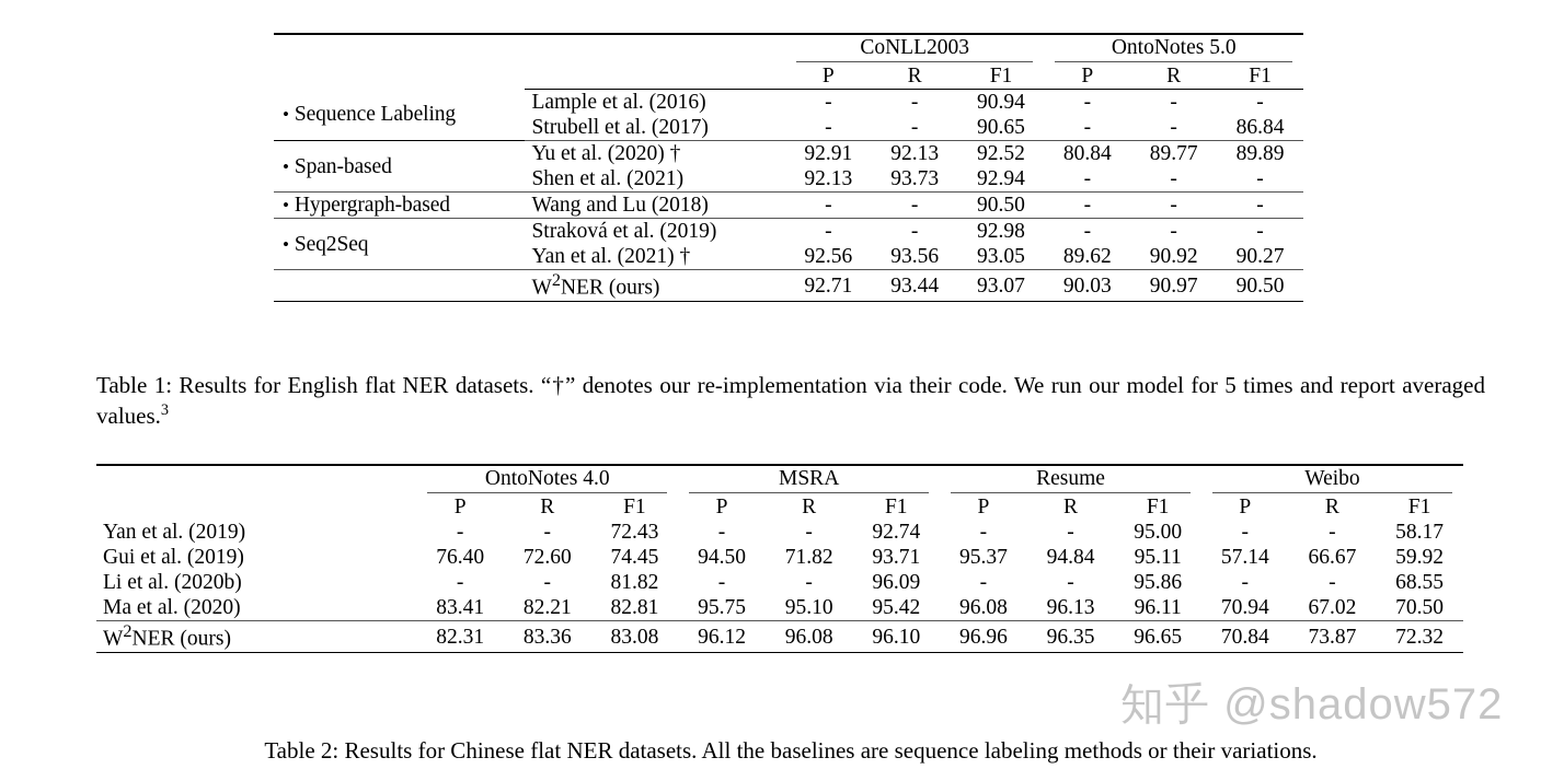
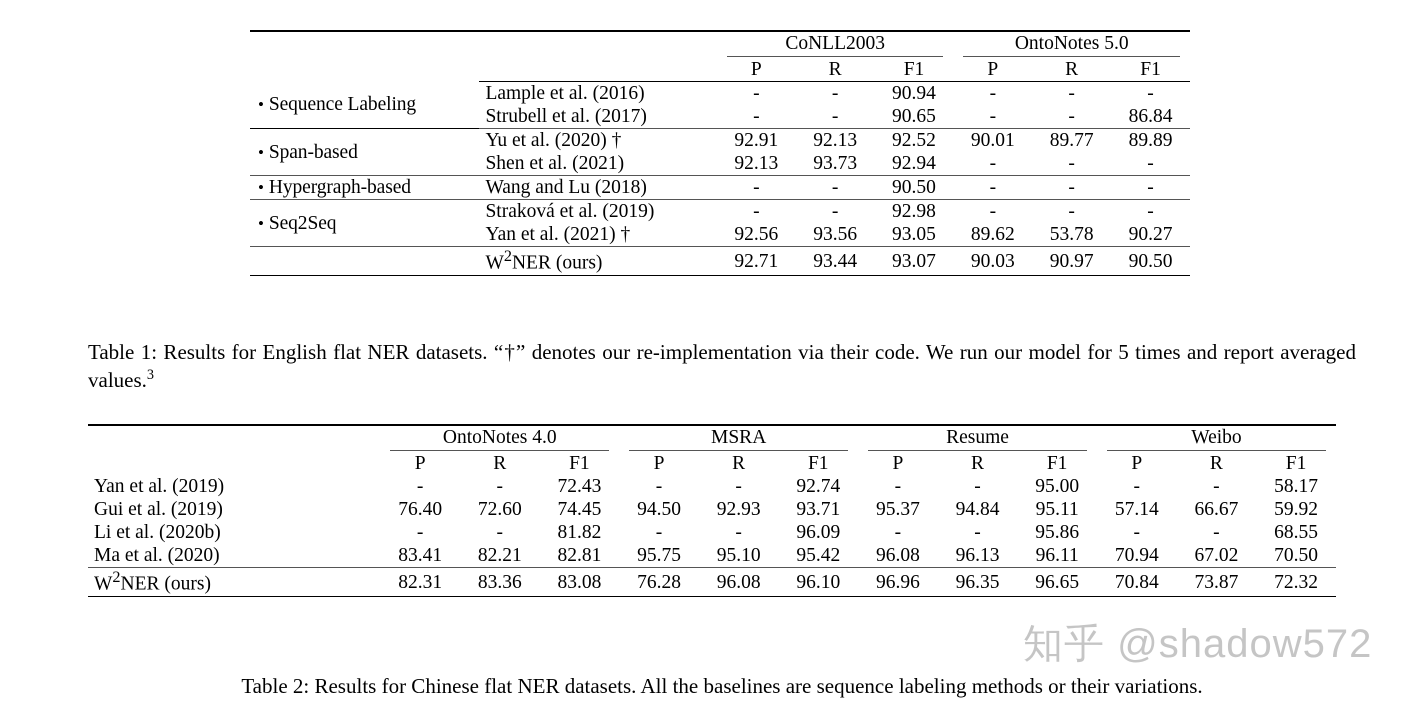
  		CoNLL2003	OntoNotes 5.0
  		P	R	F1	P	R	F1
  • Sequence Labeling	Lample et al. (2016)	-	-	90.94	-	-	-
  Strubell et al. (2017)	-	-	90.65	-	-	86.84
- • Span-based	Yu et al. (2020) †	92.91	92.13	92.52	80.84	89.77	89.89
+ • Span-based	Yu et al. (2020) †	92.91	92.13	92.52	90.01	89.77	89.89
  Shen et al. (2021)	92.13	93.73	92.94	-	-	-
  • Hypergraph-based	Wang and Lu (2018)	-	-	90.50	-	-	-
  • Seq2Seq	Straková et al. (2019)	-	-	92.98	-	-	-
- Yan et al. (2021) †	92.56	93.56	93.05	89.62	90.92	90.27
+ Yan et al. (2021) †	92.56	93.56	93.05	89.62	53.78	90.27
  	W2NER (ours)	92.71	93.44	93.07	90.03	90.97	90.50
  Table 1: Results for English flat NER datasets. “†” denotes our re-implementation via their code. We run our model for 5 times and report averaged values.3
  	OntoNotes 4.0	MSRA	Resume	Weibo
  	P	R	F1	P	R	F1	P	R	F1	P	R	F1
  Yan et al. (2019)	-	-	72.43	-	-	92.74	-	-	95.00	-	-	58.17
- Gui et al. (2019)	76.40	72.60	74.45	94.50	71.82	93.71	95.37	94.84	95.11	57.14	66.67	59.92
+ Gui et al. (2019)	76.40	72.60	74.45	94.50	92.93	93.71	95.37	94.84	95.11	57.14	66.67	59.92
  Li et al. (2020b)	-	-	81.82	-	-	96.09	-	-	95.86	-	-	68.55
  Ma et al. (2020)	83.41	82.21	82.81	95.75	95.10	95.42	96.08	96.13	96.11	70.94	67.02	70.50
- W2NER (ours)	82.31	83.36	83.08	96.12	96.08	96.10	96.96	96.35	96.65	70.84	73.87	72.32
+ W2NER (ours)	82.31	83.36	83.08	76.28	96.08	96.10	96.96	96.35	96.65	70.84	73.87	72.32
  Table 2: Results for Chinese flat NER datasets. All the baselines are sequence labeling methods or their variations.
  知乎 @shadow572
